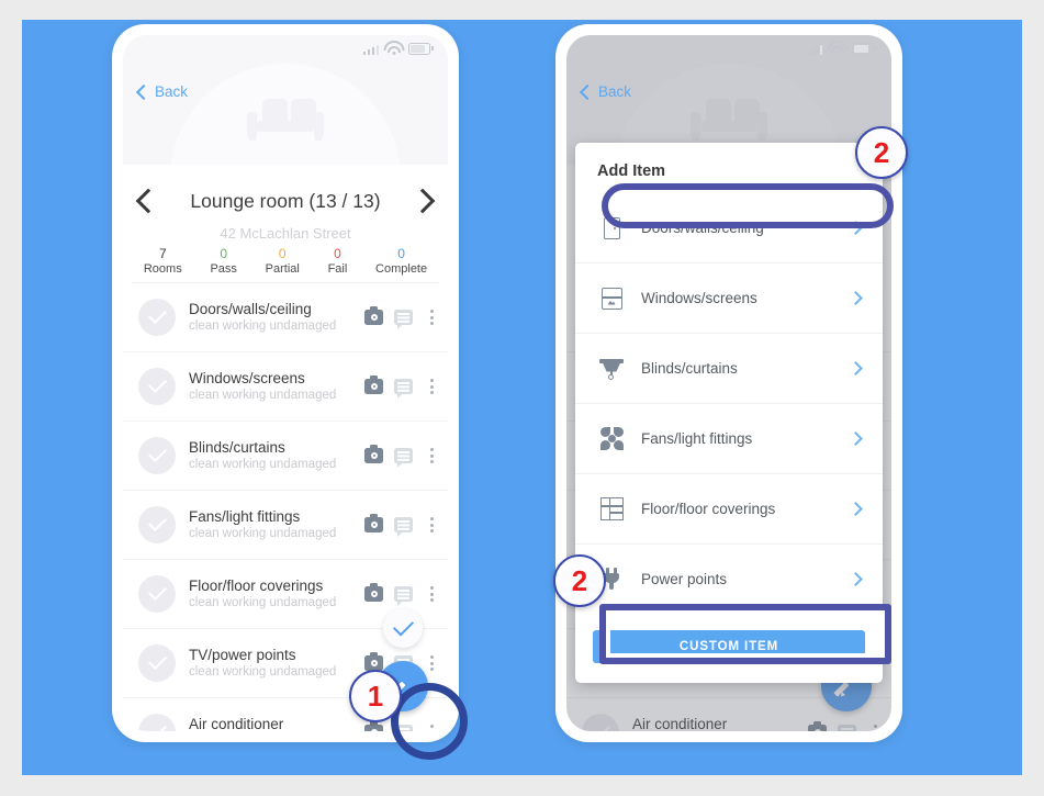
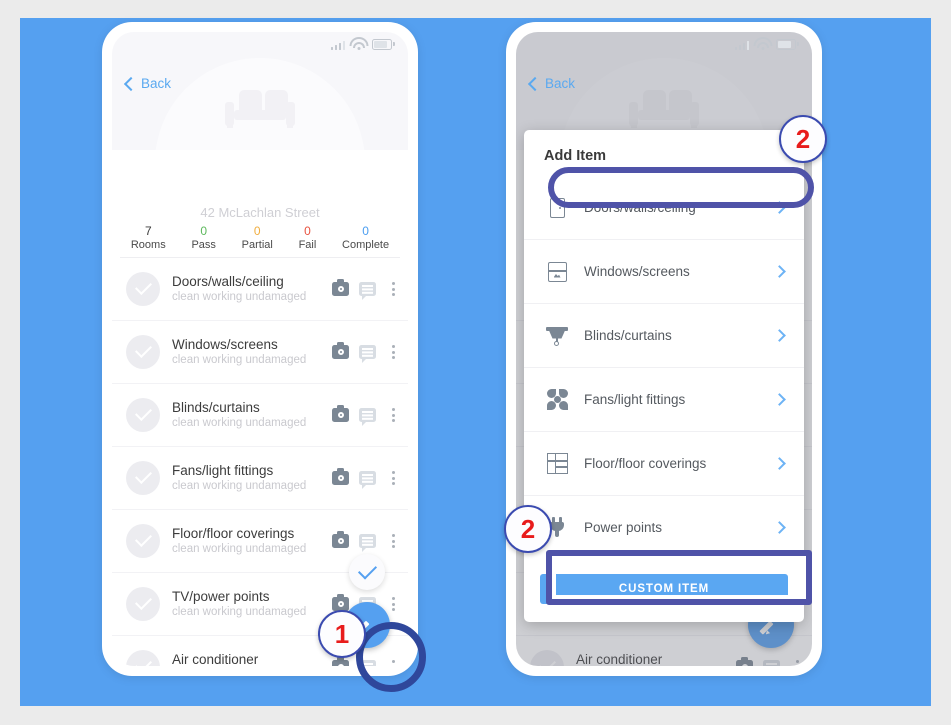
  Back
- Lounge room (13 / 13)
  42 McLachlan Street
  7
  Rooms
  0
  Pass
  0
  Partial
  0
  Fail
  0
  Complete
  Doors/walls/ceiling
  clean working undamaged
  Windows/screens
  clean working undamaged
  Blinds/curtains
  clean working undamaged
  Fans/light fittings
  clean working undamaged
  Floor/floor coverings
  clean working undamaged
  TV/power points
  clean working undamaged
  Air conditioner
  Air conditioner
  Back
  Add Item
  Doors/walls/ceiling
  Windows/screens
  Blinds/curtains
  Fans/light fittings
  Floor/floor coverings
  Power points
  CUSTOM ITEM
  2
  2
  1
